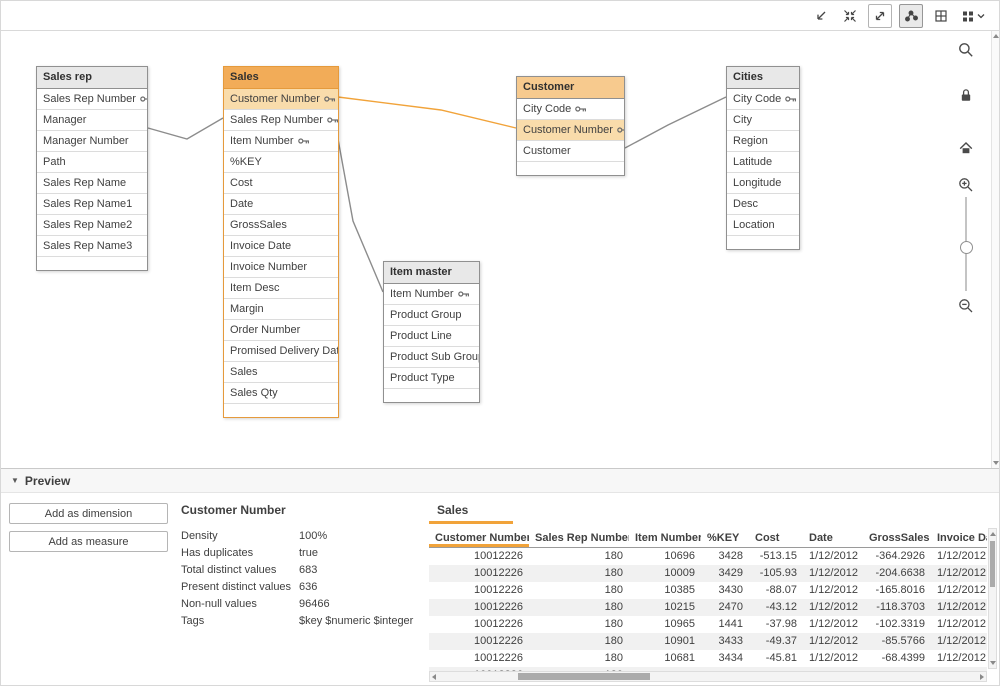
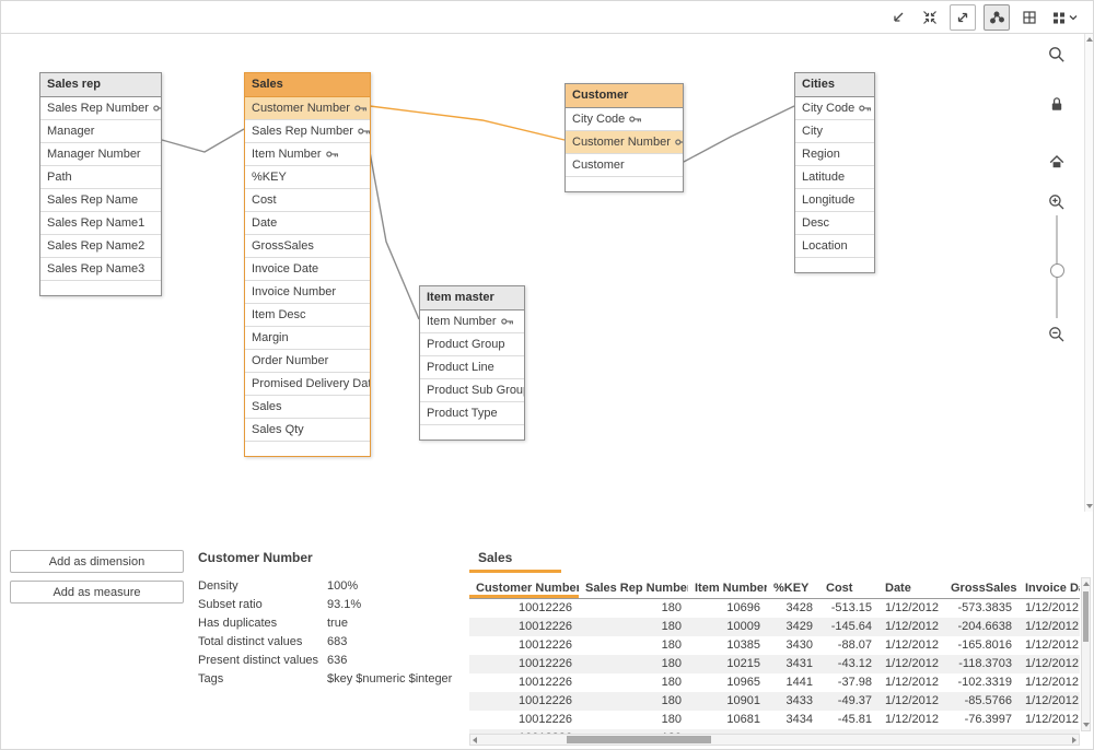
  Sales rep
  Sales Rep Number
  Manager
  Manager Number
  Path
  Sales Rep Name
  Sales Rep Name1
  Sales Rep Name2
  Sales Rep Name3
  Sales
  Customer Number
  Sales Rep Number
  Item Number
  %KEY
  Cost
  Date
  GrossSales
  Invoice Date
  Invoice Number
  Item Desc
  Margin
  Order Number
  Promised Delivery Dat
  Sales
  Sales Qty
  Item master
  Item Number
  Product Group
  Product Line
  Product Sub Grou
  Product Type
  Customer
  City Code
  Customer Number
  Customer
  Cities
  City Code
  City
  Region
  Latitude
  Longitude
  Desc
  Location
- ▼
- Preview
  Add as dimension
  Add as measure
  Customer Number
  Density
  100%
+ Subset ratio
+ 93.1%
  Has duplicates
  true
  Total distinct values
  683
  Present distinct values
  636
- Non-null values
- 96466
  Tags
  $key $numeric $integer
  Sales
  Customer Number	Sales Rep Numbe	Item Number	%KEY	Cost	Date	GrossSales	Invoice D
- 10012226	180	10696	3428	-513.15	1/12/2012	-364.2926	1/12/2012
+ 10012226	180	10696	3428	-513.15	1/12/2012	-573.3835	1/12/2012
- 10012226	180	10009	3429	-105.93	1/12/2012	-204.6638	1/12/2012
+ 10012226	180	10009	3429	-145.64	1/12/2012	-204.6638	1/12/2012
  10012226	180	10385	3430	-88.07	1/12/2012	-165.8016	1/12/2012
- 10012226	180	10215	2470	-43.12	1/12/2012	-118.3703	1/12/2012
+ 10012226	180	10215	3431	-43.12	1/12/2012	-118.3703	1/12/2012
  10012226	180	10965	1441	-37.98	1/12/2012	-102.3319	1/12/2012
  10012226	180	10901	3433	-49.37	1/12/2012	-85.5766	1/12/2012
- 10012226	180	10681	3434	-45.81	1/12/2012	-68.4399	1/12/2012
+ 10012226	180	10681	3434	-45.81	1/12/2012	-76.3997	1/12/2012
